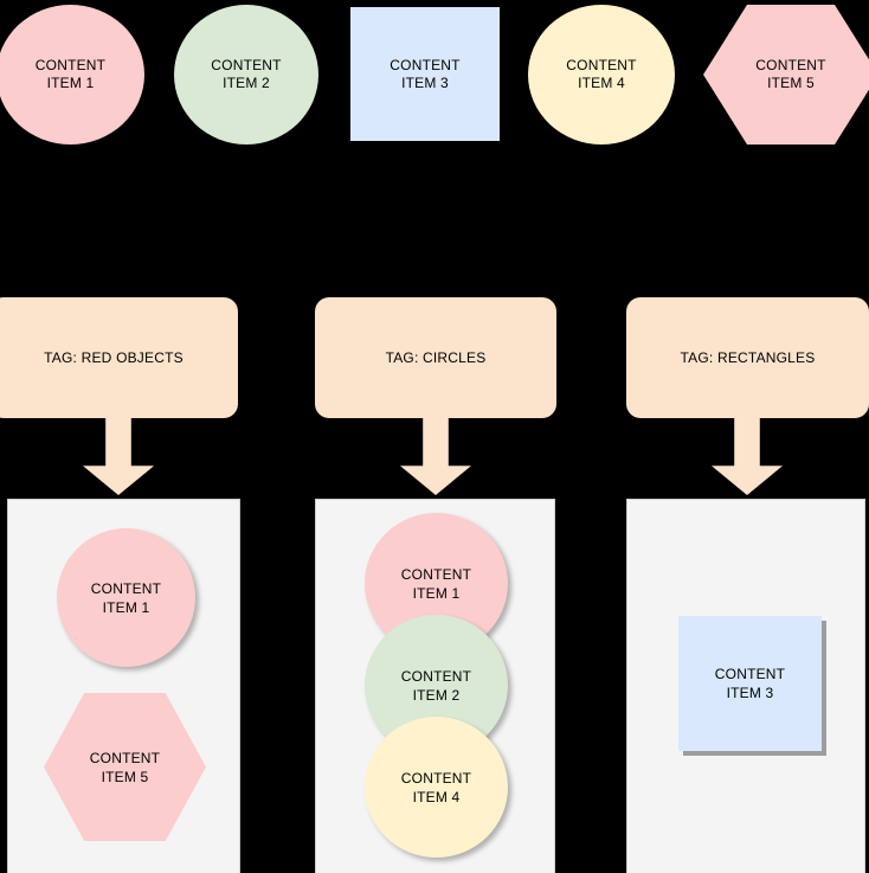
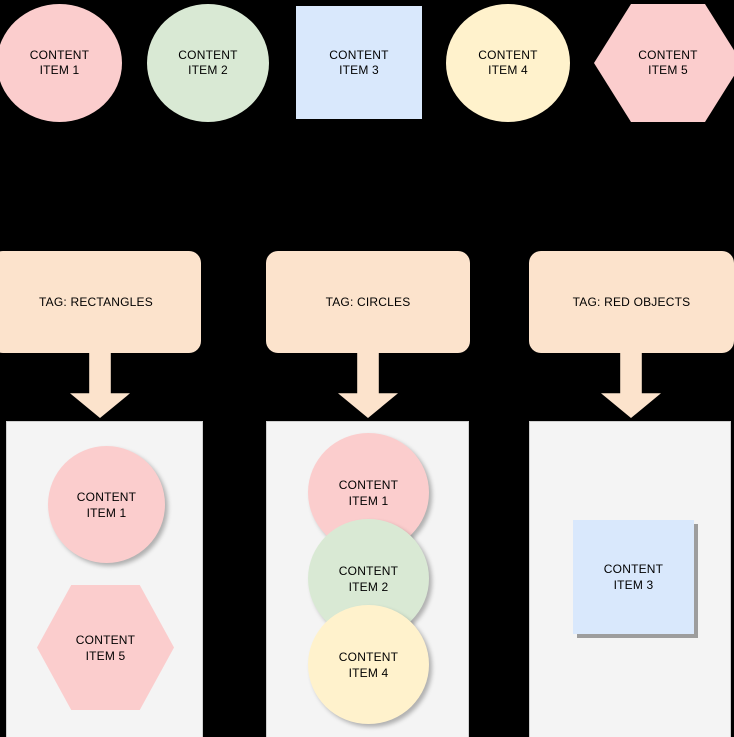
  CONTENT
  ITEM 1
  CONTENT
  ITEM 2
  CONTENT
  ITEM 3
  CONTENT
  ITEM 4
  CONTENT
  ITEM 5
- TAG: RED OBJECTS
+ TAG: RECTANGLES
  TAG: CIRCLES
- TAG: RECTANGLES
+ TAG: RED OBJECTS
  CONTENT
  ITEM 1
  CONTENT
  ITEM 5
  CONTENT
  ITEM 1
  CONTENT
  ITEM 2
  CONTENT
  ITEM 4
  CONTENT
  ITEM 3
